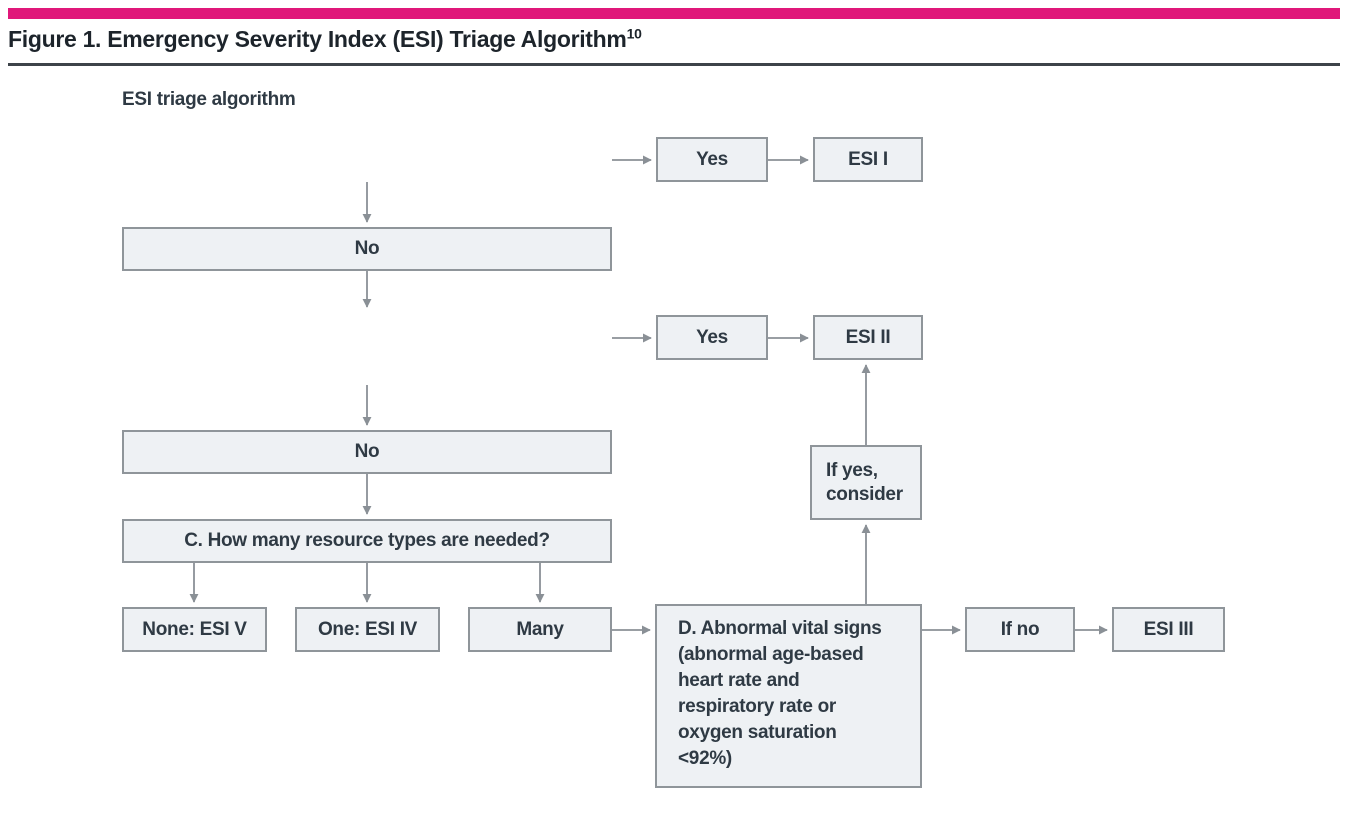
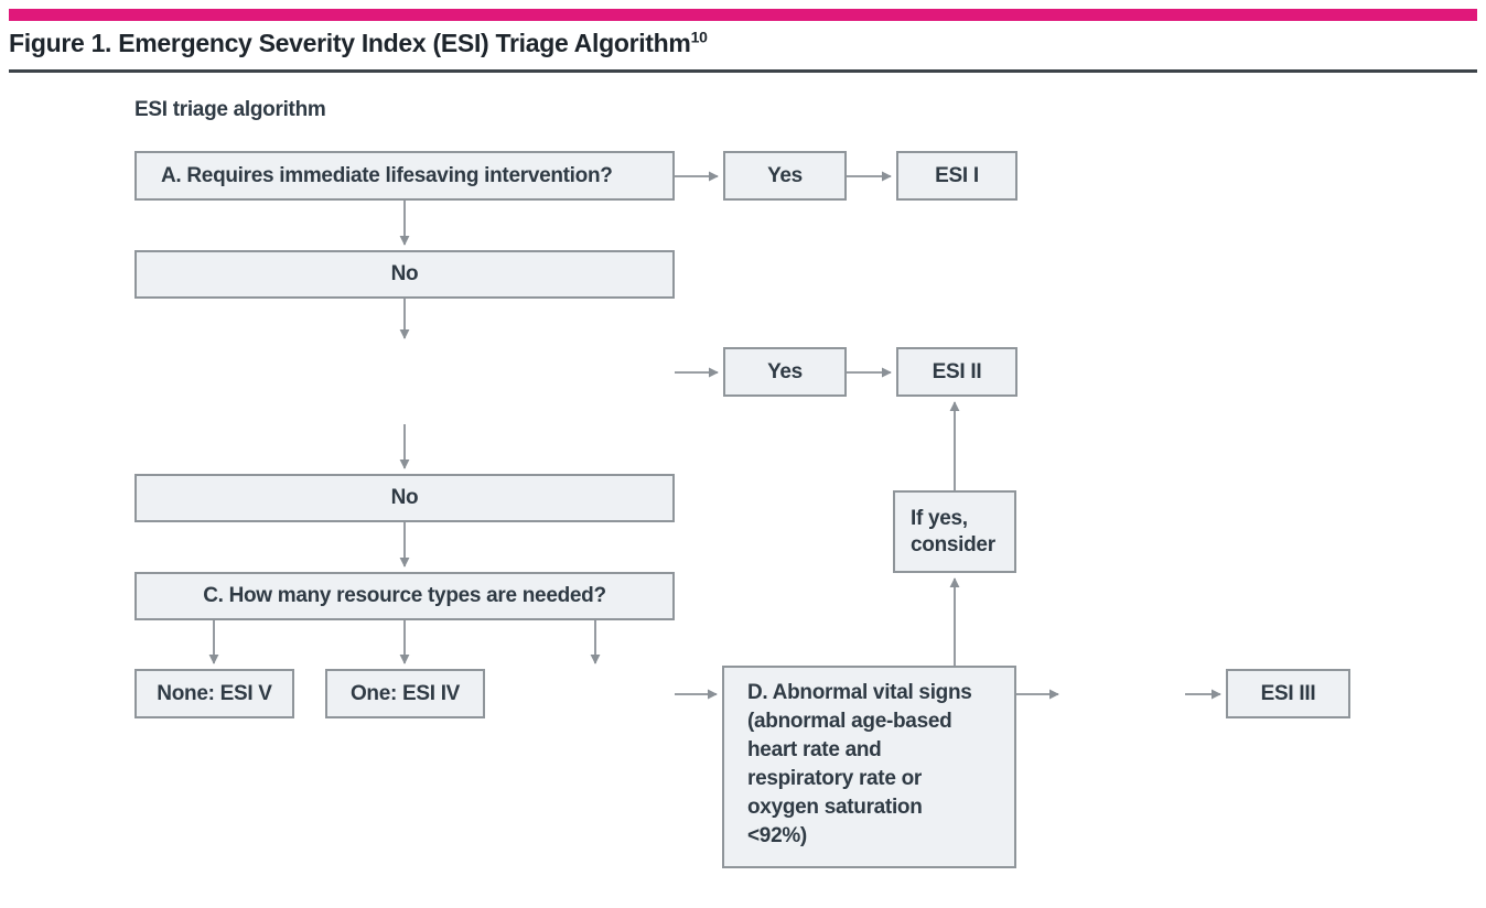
  Figure 1. Emergency Severity Index (ESI) Triage Algorithm10
  ESI triage algorithm
+ A. Requires immediate lifesaving intervention?
  Yes
  ESI I
  No
  Yes
  ESI II
  No
  C. How many resource types are needed?
  None: ESI V
  One: ESI IV
- Many
  If yes,
  consider
  D. Abnormal vital signs
  (abnormal age-based
  heart rate and
  respiratory rate or
  oxygen saturation
  <92%)
- If no
  ESI III
